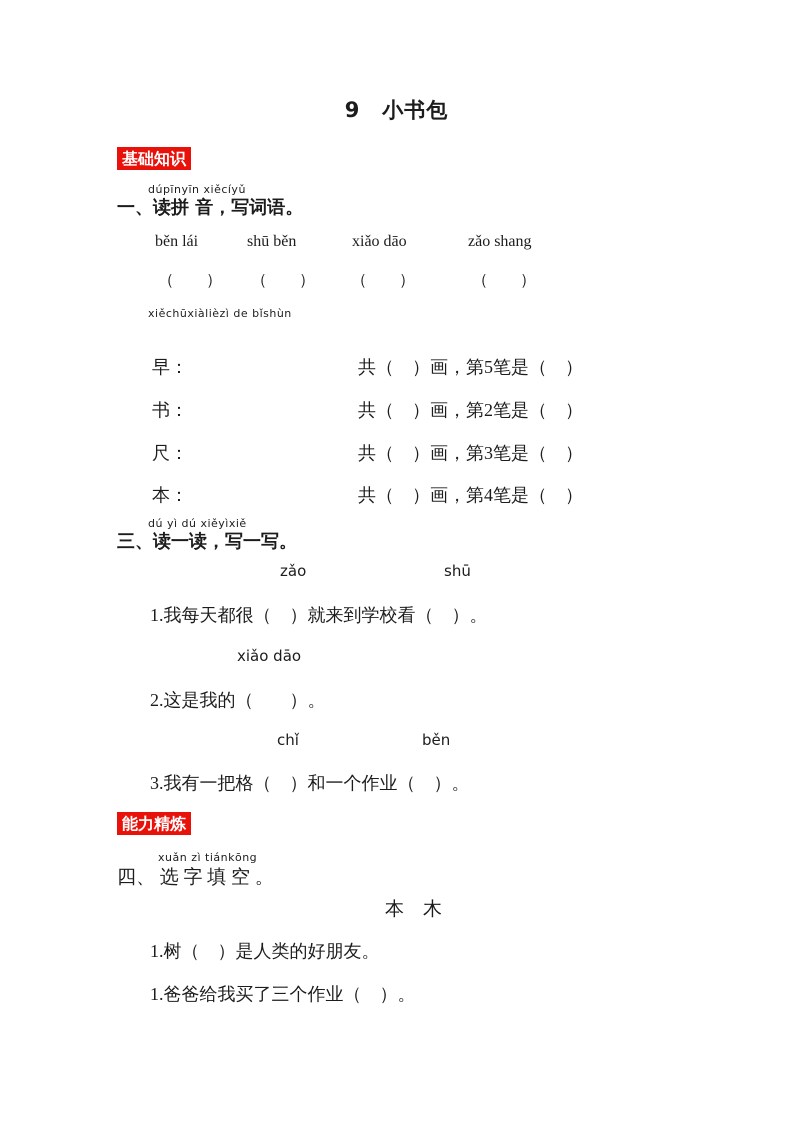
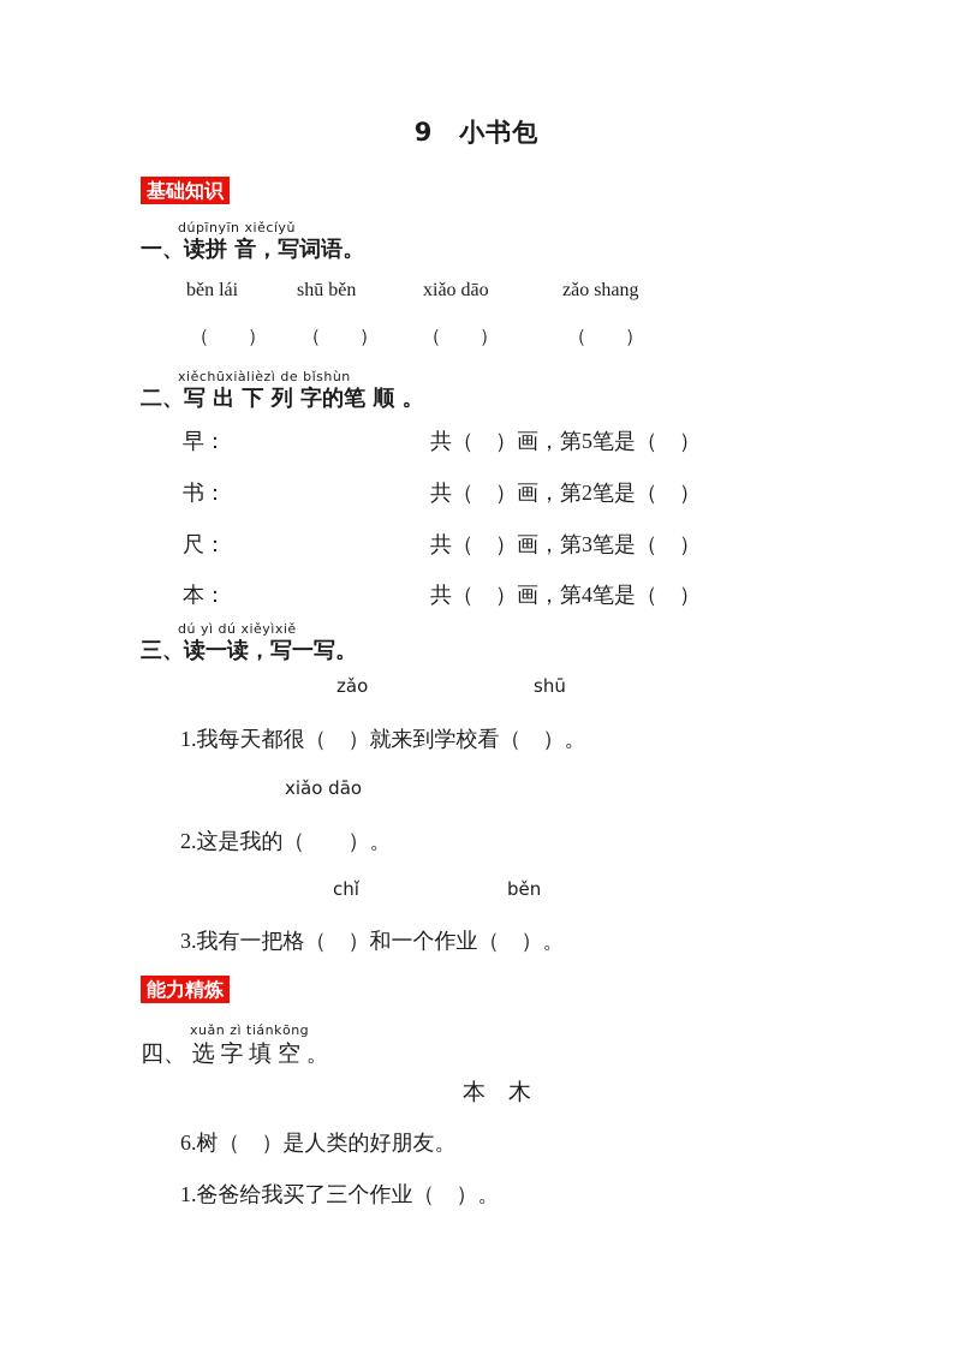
  9 小书包
  基础知识
  dúpīnyīn xiěcíyǔ
  一、读拼 音，写词语。
  běn lái
  shū běn
  xiǎo dāo
  zǎo shang
  （ ）
  （ ）
  （ ）
  （ ）
  xiěchūxiàlièzì de bǐshùn
+ 二、写 出 下 列 字的笔 顺 。
  早：
  共（ ）画，第5笔是（ ）
  书：
  共（ ）画，第2笔是（ ）
  尺：
  共（ ）画，第3笔是（ ）
  本：
  共（ ）画，第4笔是（ ）
  dú yì dú xiěyìxiě
  三、读一读，写一写。
  zǎo
  shū
  1.我每天都很（ ）就来到学校看（ ）。
  xiǎo dāo
  2.这是我的（ ）。
  chǐ
  běn
  3.我有一把格（ ）和一个作业（ ）。
  能力精炼
  xuǎn zì tiánkōng
  四、 选 字 填 空 。
  本 木
- 1.树（ ）是人类的好朋友。
+ 6.树（ ）是人类的好朋友。
  1.爸爸给我买了三个作业（ ）。
